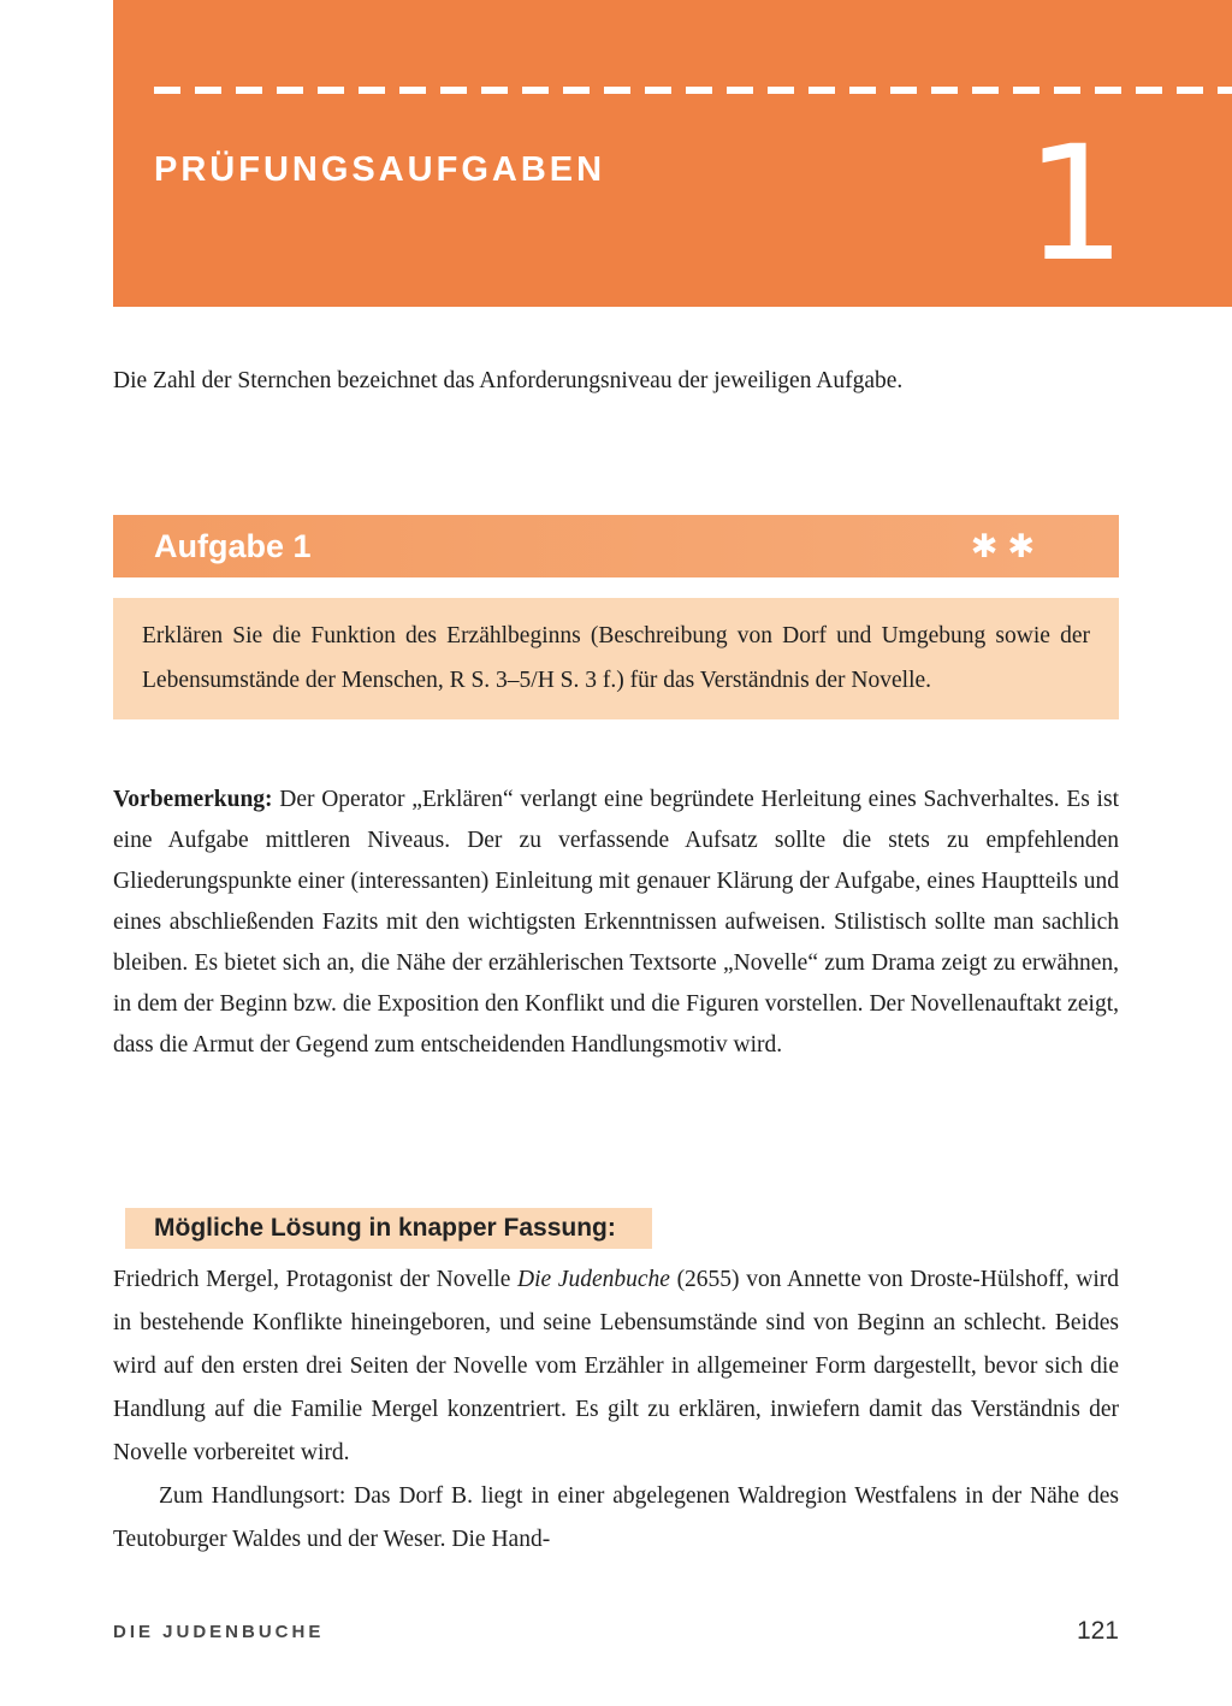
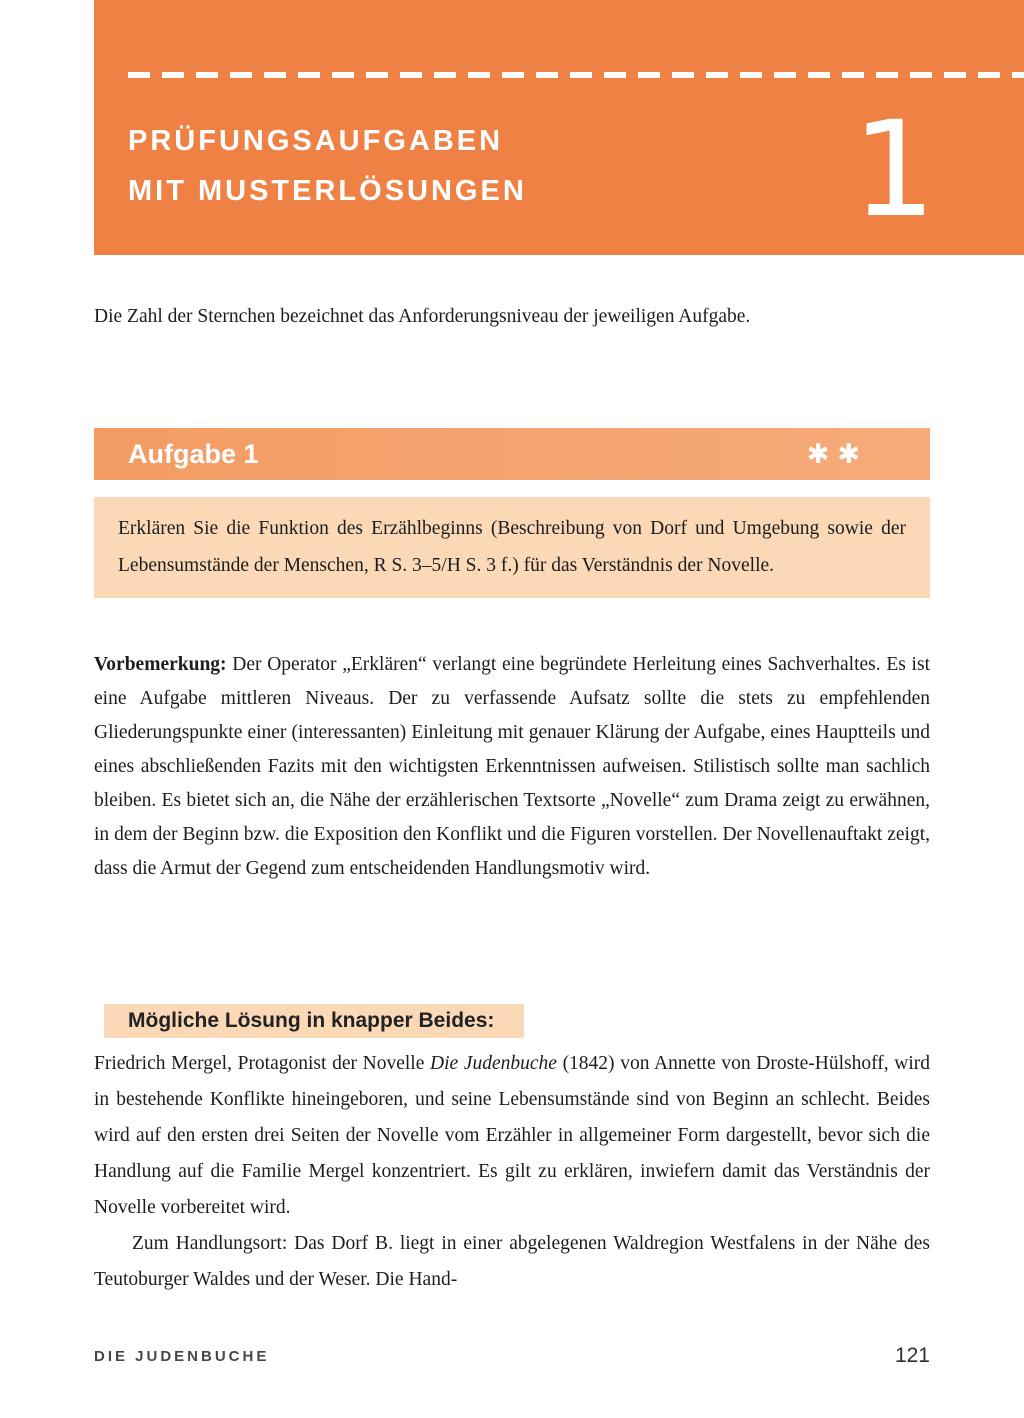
  PRÜFUNGSAUFGABEN
+ MIT MUSTERLÖSUNGEN
  1
  Die Zahl der Sternchen bezeichnet das Anforderungsniveau der jeweiligen Aufgabe.
  Aufgabe 1
  ✱✱
  Erklären Sie die Funktion des Erzählbeginns (Beschreibung von Dorf und Umgebung sowie der Lebensumstände der Menschen, R S. 3–5/H S. 3 f.) für das Verständnis der Novelle.
  Vorbemerkung: Der Operator „Erklären“ verlangt eine begründete Herleitung eines Sachverhaltes. Es ist eine Aufgabe mittleren Niveaus. Der zu verfassende Aufsatz sollte die stets zu empfehlenden Gliederungspunkte einer (interessanten) Einleitung mit genauer Klärung der Aufgabe, eines Hauptteils und eines abschließenden Fazits mit den wichtigsten Erkenntnissen aufweisen. Stilistisch sollte man sachlich bleiben. Es bietet sich an, die Nähe der erzählerischen Textsorte „Novelle“ zum Drama zeigt zu erwähnen, in dem der Beginn bzw. die Exposition den Konflikt und die Figuren vorstellen. Der Novellenauftakt zeigt, dass die Armut der Gegend zum entscheidenden Handlungsmotiv wird.
- Mögliche Lösung in knapper Fassung:
+ Mögliche Lösung in knapper Beides:
- Friedrich Mergel, Protagonist der Novelle Die Judenbuche (2655) von Annette von Droste-Hülshoff, wird in bestehende Konflikte hineingeboren, und seine Lebensumstände sind von Beginn an schlecht. Beides wird auf den ersten drei Seiten der Novelle vom Erzähler in allgemeiner Form dargestellt, bevor sich die Handlung auf die Familie Mergel konzentriert. Es gilt zu erklären, inwiefern damit das Verständnis der Novelle vorbereitet wird.
+ Friedrich Mergel, Protagonist der Novelle Die Judenbuche (1842) von Annette von Droste-Hülshoff, wird in bestehende Konflikte hineingeboren, und seine Lebensumstände sind von Beginn an schlecht. Beides wird auf den ersten drei Seiten der Novelle vom Erzähler in allgemeiner Form dargestellt, bevor sich die Handlung auf die Familie Mergel konzentriert. Es gilt zu erklären, inwiefern damit das Verständnis der Novelle vorbereitet wird.
  Zum Handlungsort: Das Dorf B. liegt in einer abgelegenen Waldregion Westfalens in der Nähe des Teutoburger Waldes und der Weser. Die Hand-
  DIE JUDENBUCHE
  121
